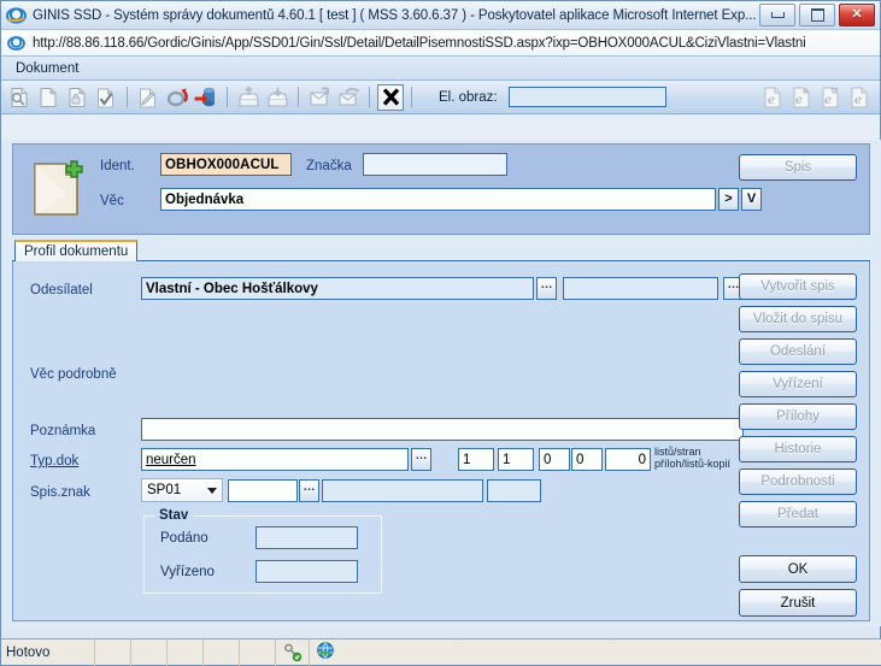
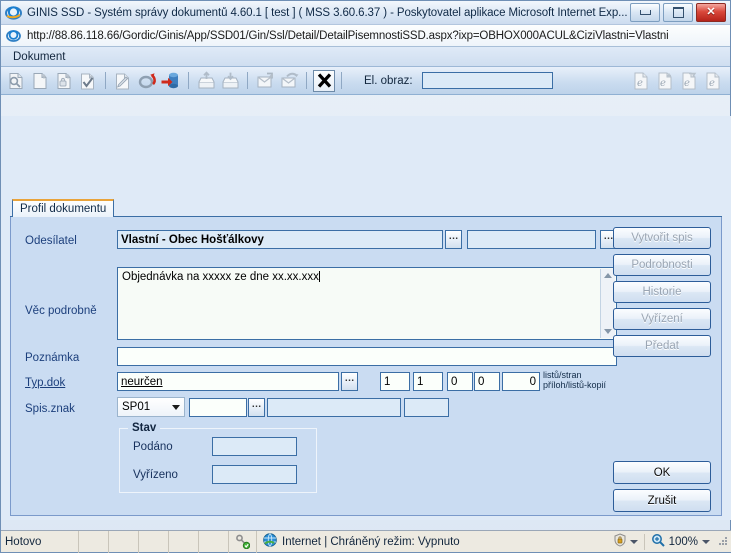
  GINIS SSD - Systém správy dokumentů 4.60.1 [ test ] ( MSS 3.60.6.37 ) - Poskytovatel aplikace Microsoft Internet Exp...
  ✕
  http://88.86.118.66/Gordic/Ginis/App/SSD01/Gin/Ssl/Detail/DetailPisemnostiSSD.aspx?ixp=OBHOX000ACUL&CiziVlastni=Vlastni
  Dokument
  El. obraz:
  e
  e
  e
  e
- Ident.
- OBHOX000ACUL
- Značka
- Věc
- Objednávka
- >
- V
- Spis
  Profil dokumentu
  Odesílatel
  Vlastní - Obec Hošťálkovy
  …
  …
  Věc podrobně
+ Objednávka na xxxxx ze dne xx.xx.xxx
  Poznámka
  Typ.dok
  neurčen
  …
  1
  1
  0
  0
  0
  listů/stran
  příloh/listů-kopií
  Spis.znak
  SP01
  …
  Stav
  Podáno
  Vyřízeno
  Vytvořit spis
- Vložit do spisu
- Odeslání
- Vyřízení
+ Podrobnosti
- Přílohy
  Historie
- Podrobnosti
+ Vyřízení
  Předat
  OK
  Zrušit
  Hotovo
+ Internet | Chráněný režim: Vypnuto
+ 100%
